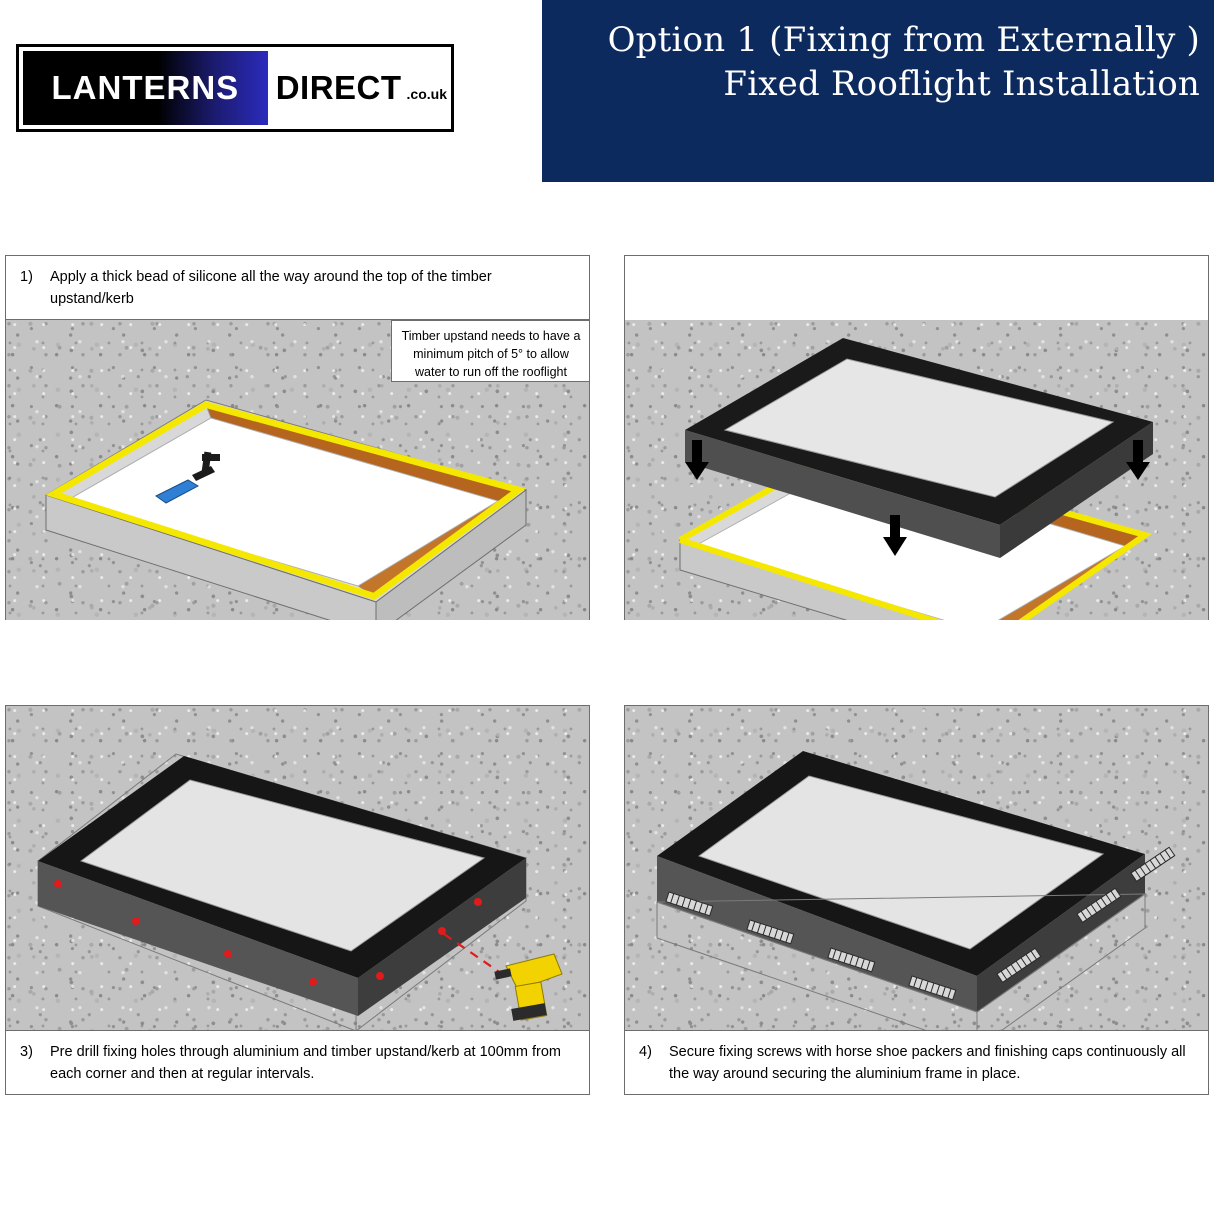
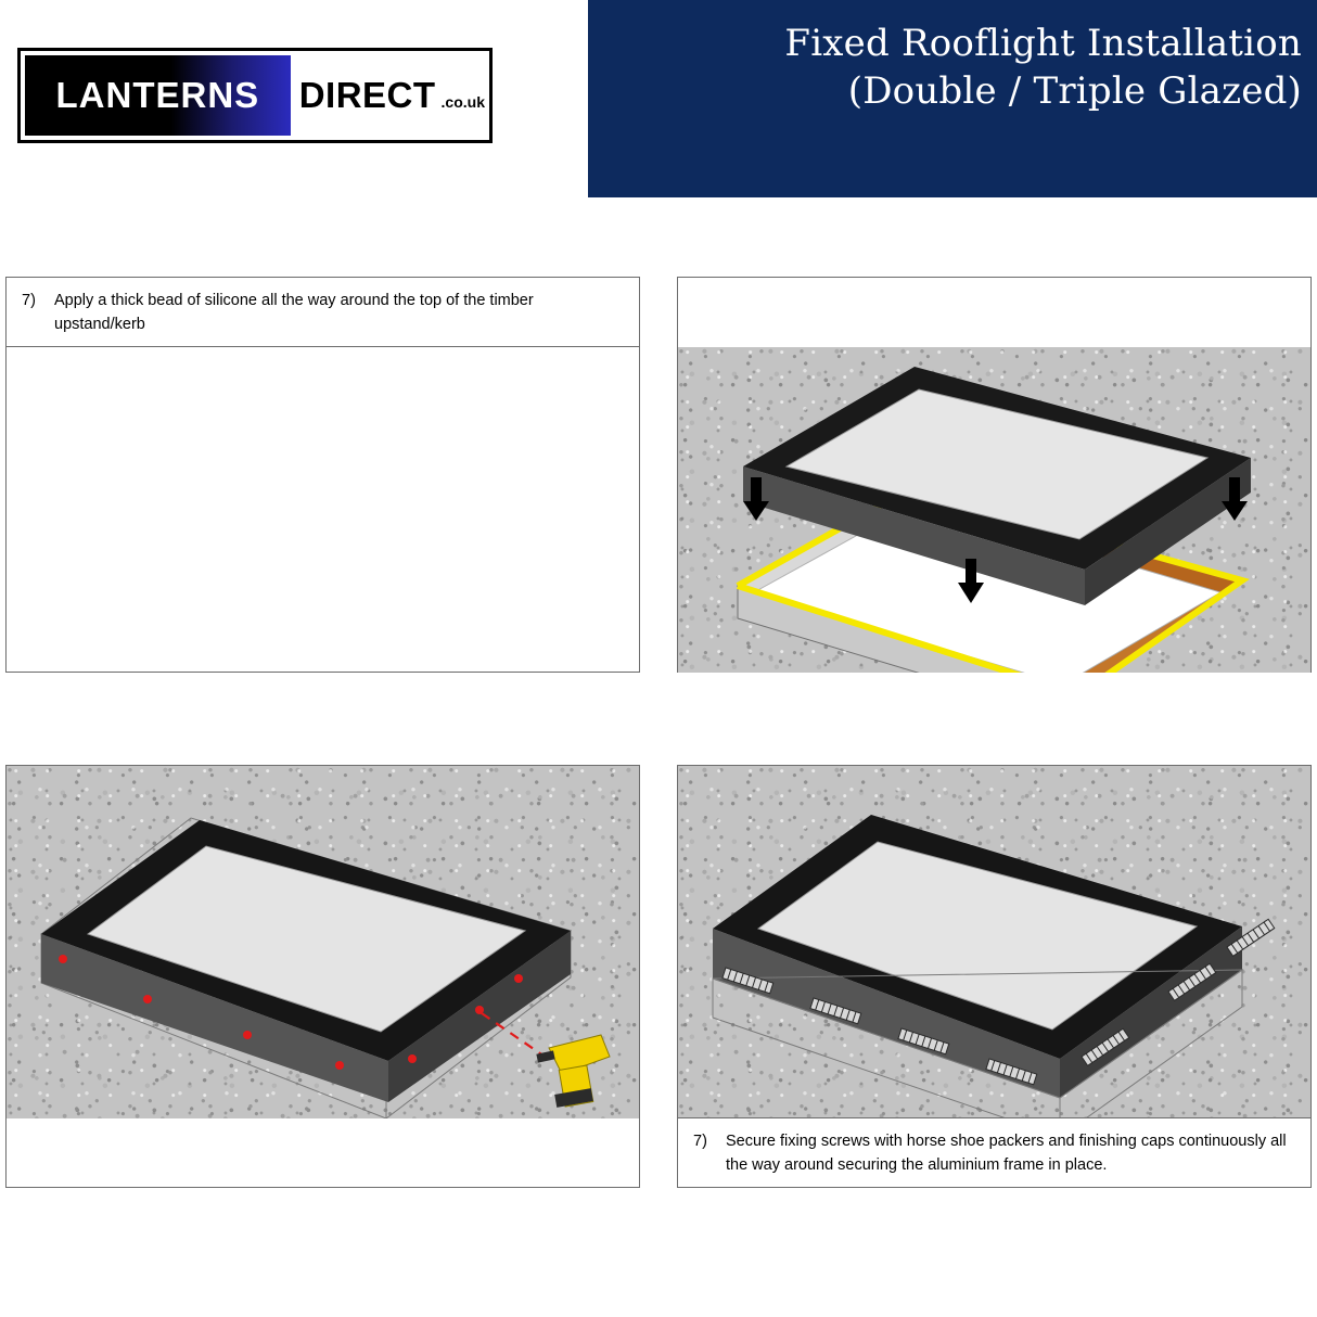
- Option 1 (Fixing from Externally )
  Fixed Rooflight Installation
+ (Double / Triple Glazed)
  LANTERNS
  DIRECT
  .co.uk
- 1) Apply a thick bead of silicone all the way around the top of the timber upstand/kerb
+ 7) Apply a thick bead of silicone all the way around the top of the timber upstand/kerb
- Timber upstand needs to have a minimum pitch of 5° to allow water to run off the rooflight
- 3) Pre drill fixing holes through aluminium and timber upstand/kerb at 100mm from each corner and then at regular intervals.
- 4) Secure fixing screws with horse shoe packers and finishing caps continuously all the way around securing the aluminium frame in place.
+ 7) Secure fixing screws with horse shoe packers and finishing caps continuously all the way around securing the aluminium frame in place.
